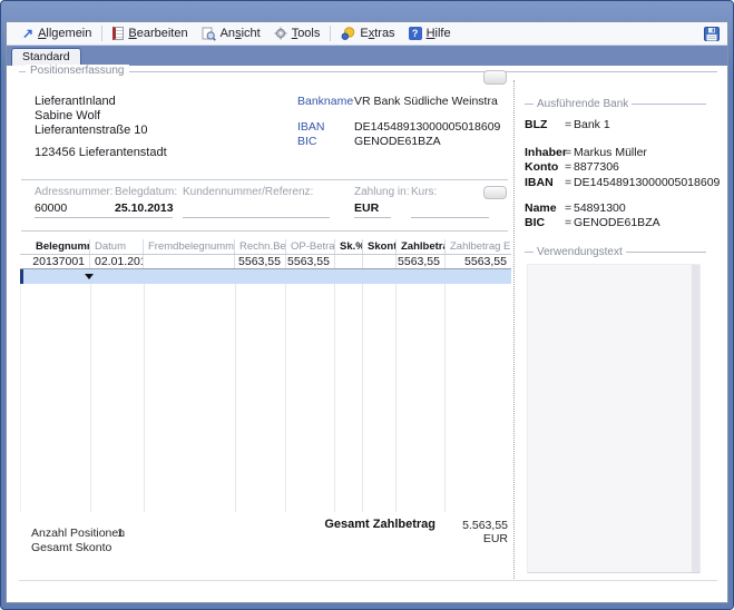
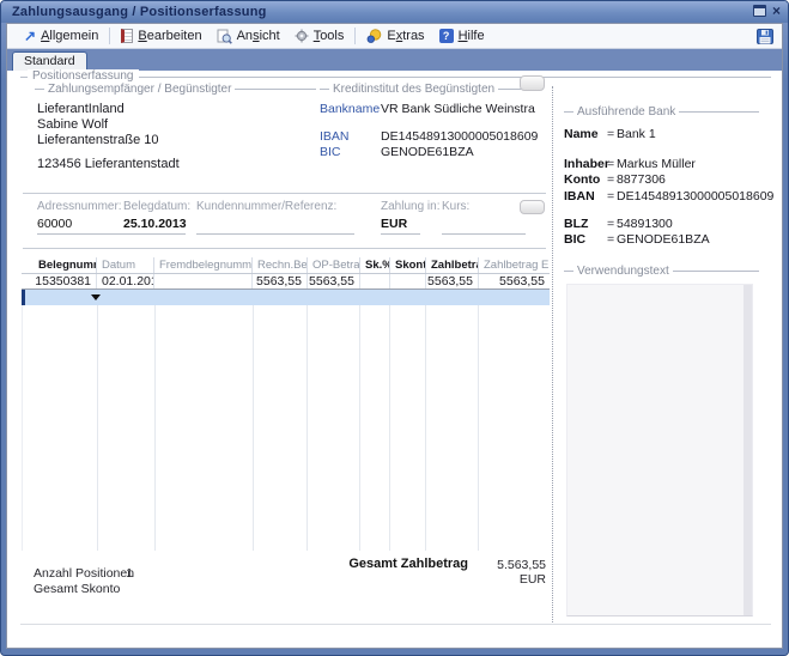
+ Zahlungsausgang / Positionserfassung
+ ×
  ↗
  Allgemein
  Bearbeiten
  Ansicht
  Tools
  Extras
  ?
  Hilfe
  Standard
  Positionserfassung
+ Zahlungsempfänger / Begünstigter
  LieferantInland
  Sabine Wolf
  Lieferantenstraße 10
  123456 Lieferantenstadt
+ Kreditinstitut des Begünstigten
  Bankname
  VR Bank Südliche Weinstra
  IBAN
  DE14548913000005018609
  BIC
  GENODE61BZA
  Adressnummer:
  60000
  Belegdatum:
  25.10.2013
  Kundennummer/Referenz:
  Zahlung in:
  EUR
  Kurs:
  Belegnum
  Datum
  Fremdbelegnumm
  OP-Betra
  Sk.%
  Skont
  Zahlbetr
  Zahlbetrag E
- 20137001
+ 15350381
  02.01.201
  5563,55
  5563,55
  5563,55
  5563,55
  Gesamt Zahlbetrag
  5.563,55 EUR
  Anzahl Positionen
  1
  Gesamt Skonto
  Ausführende Bank
- BLZ
+ Name
  =
  Bank 1
  Inhaber
  =
  Markus Müller
  Konto
  =
  8877306
  IBAN
  =
  DE14548913000005018609
- Name
+ BLZ
  =
  54891300
  BIC
  =
  GENODE61BZA
  Verwendungstext
